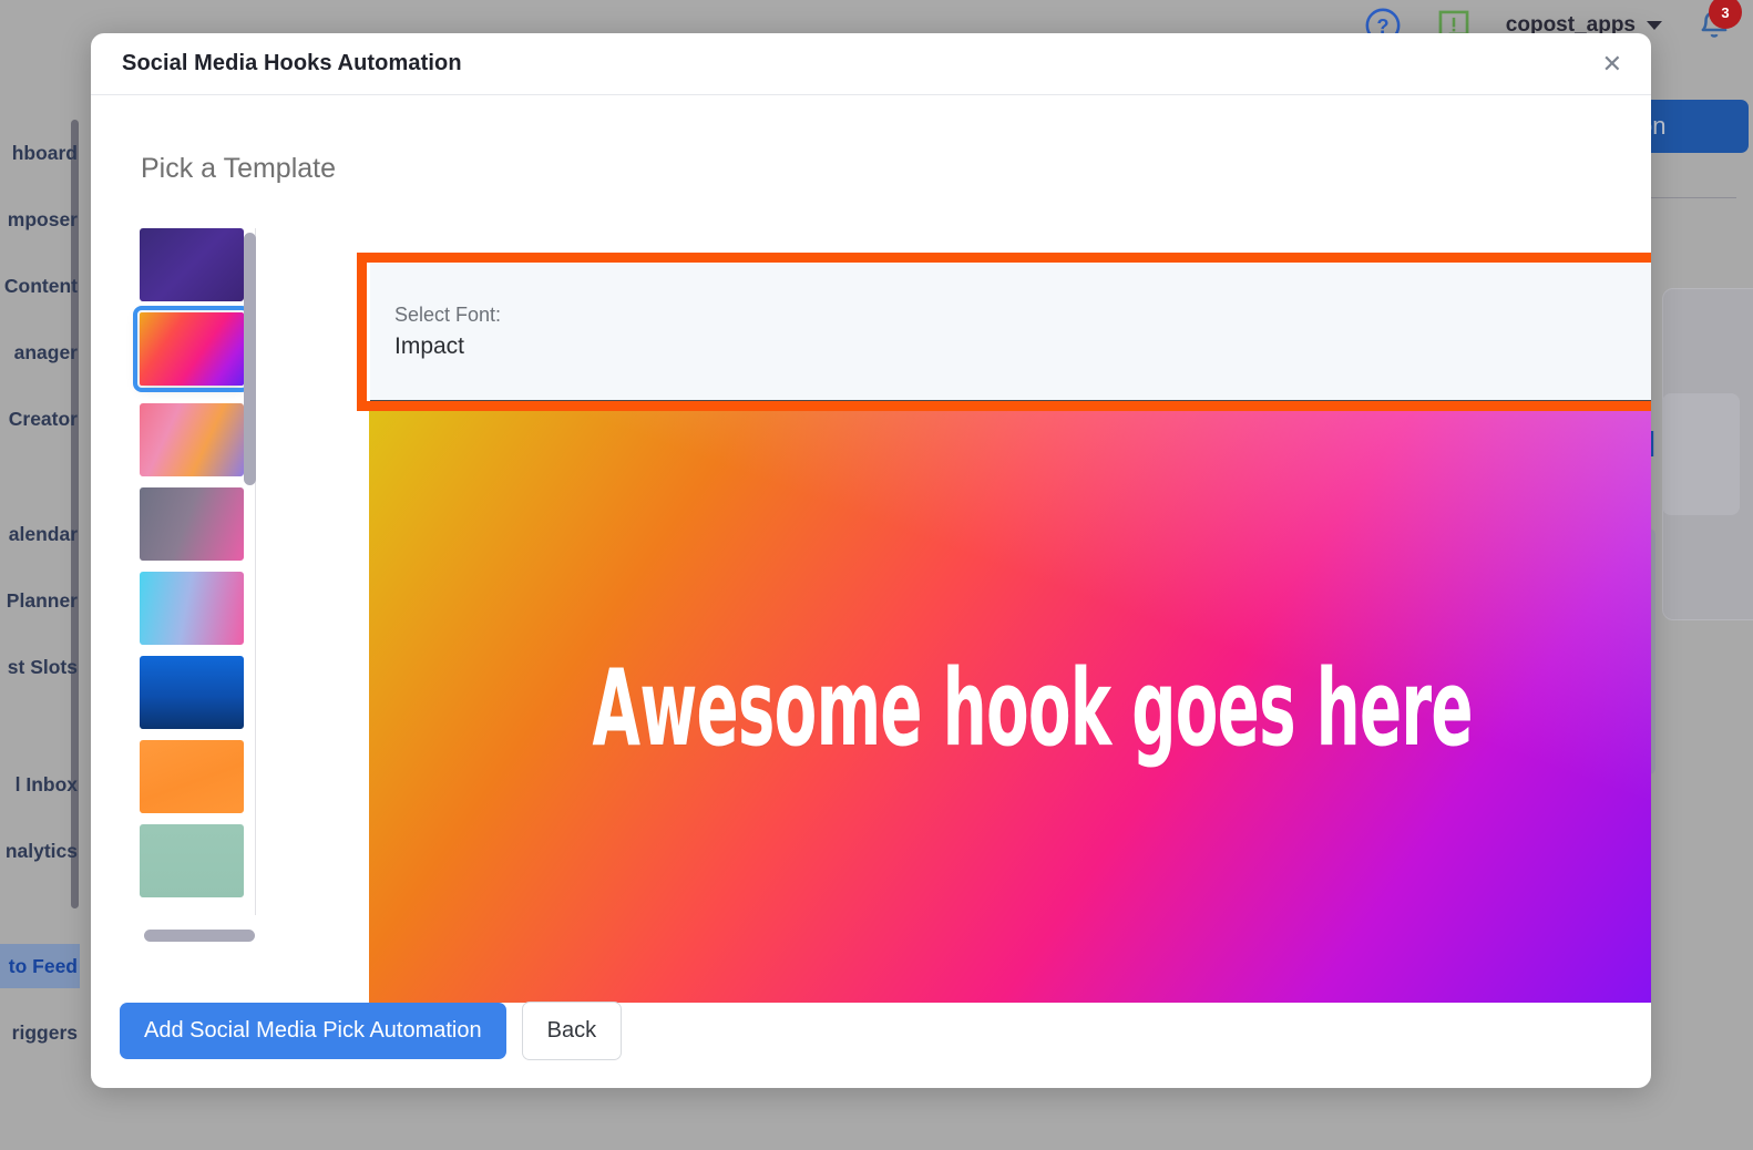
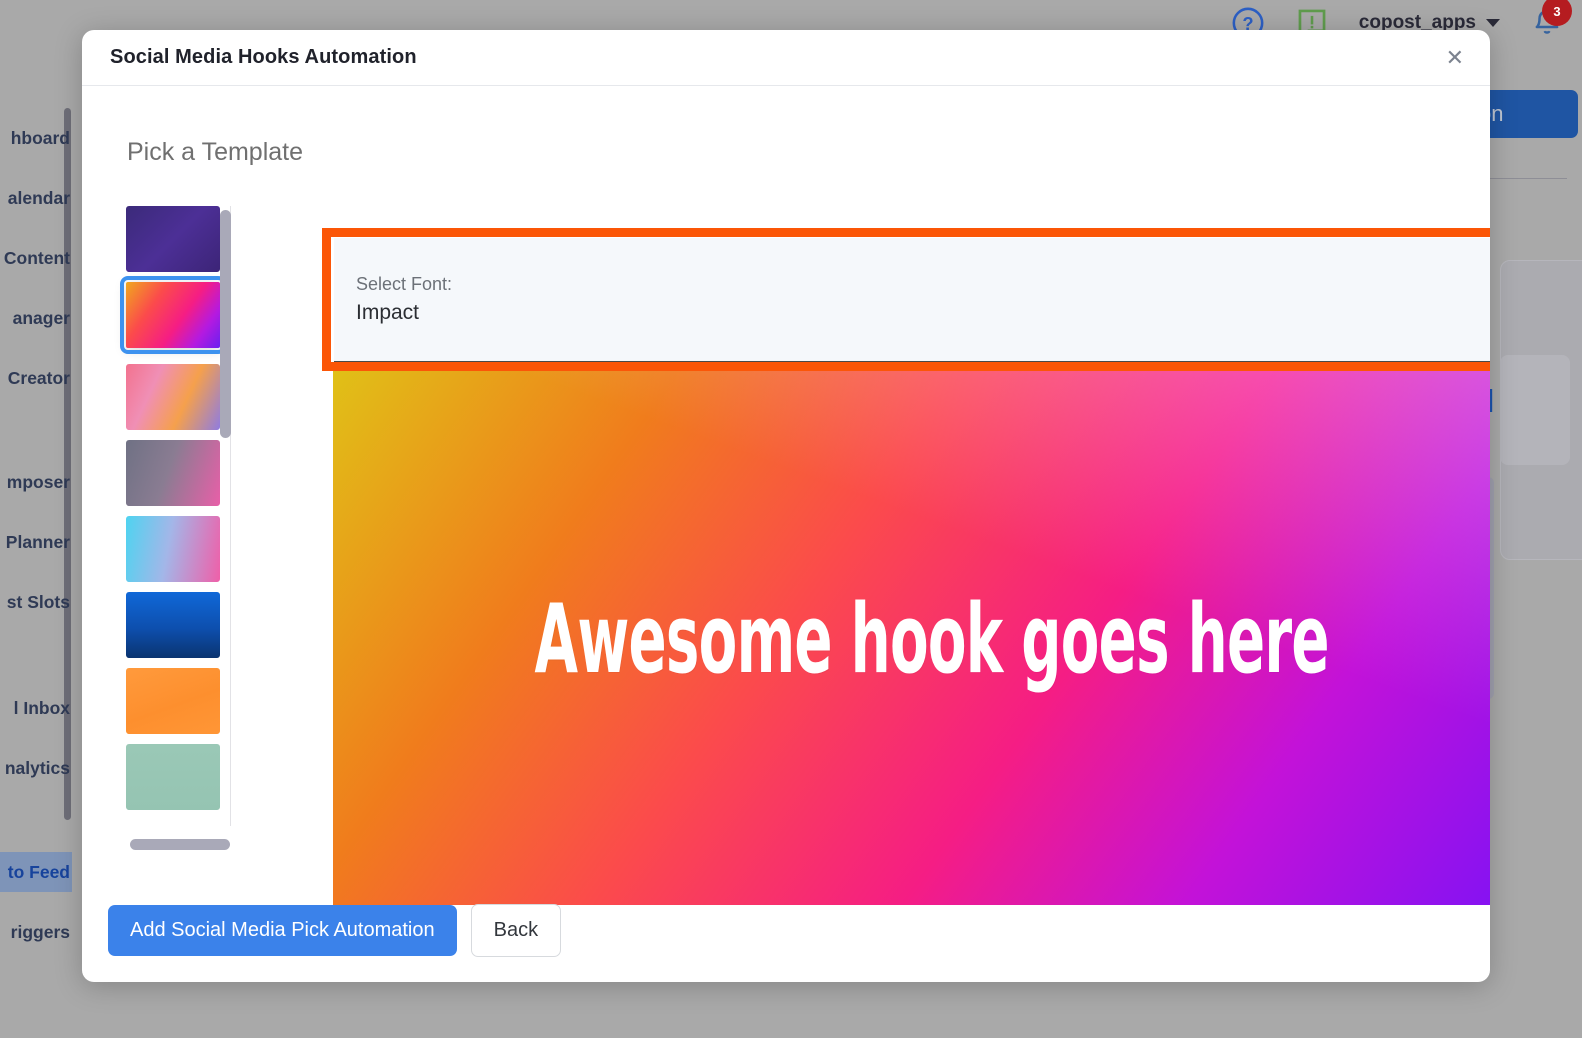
  ?
  copost_apps
  3
  hboard
- mposer
+ alendar
  Content
  anager
  Creator
- alendar
+ mposer
  Planner
  st Slots
  l Inbox
  nalytics
  to Feed
  riggers
  ]
  Social Media Hooks Automation
  ✕
  Pick a Template
  Select Font:
  Impact
  Awesome hook goes here
  Add Social Media Pick Automation
  Back
